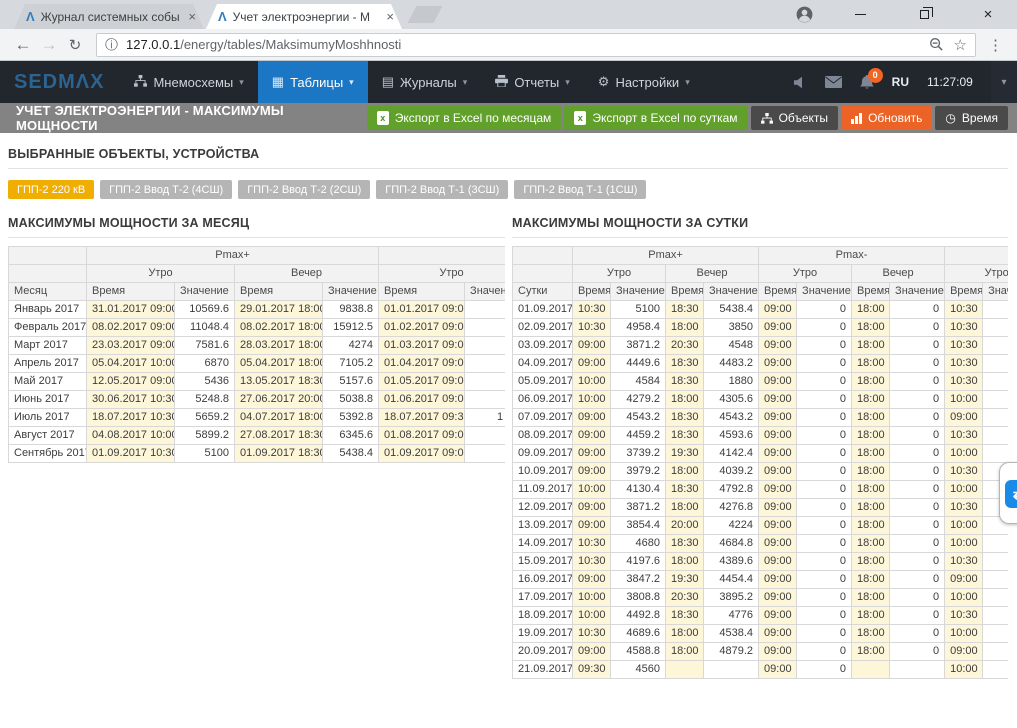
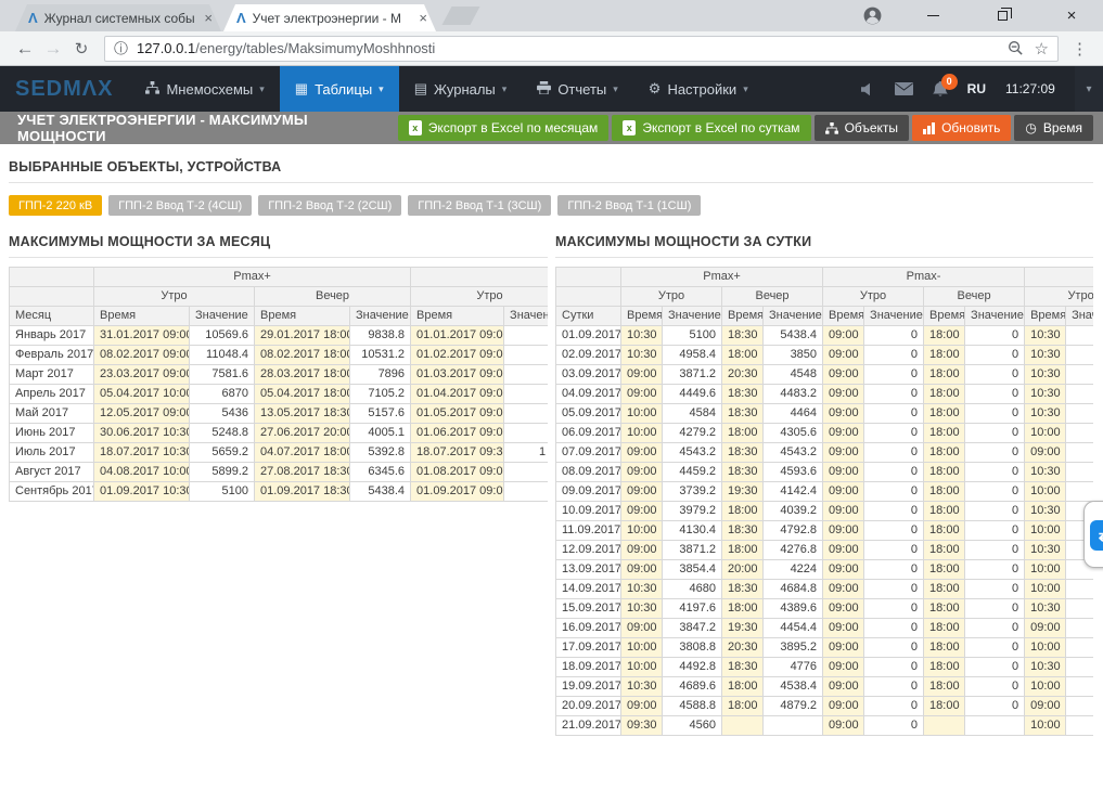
  Λ
  Журнал системных собы
  ×
  Λ
  Учет электроэнергии - М
  ×
  ×
  ←
  →
  ↻
  ⓘ
  127.0.0.1
  /energy/tables/MaksimumyMoshhnosti
  ☆
  ⋮
  SEDMΛX
  Мнемосхемы
  ▾
  ▦
  Таблицы
  ▾
  ▤
  Журналы
  ▾
  Отчеты
  ▾
  ⚙
  Настройки
  ▾
  0
  RU
  11:27:09
  ▾
  УЧЕТ ЭЛЕКТРОЭНЕРГИИ - МАКСИМУМЫ МОЩНОСТИ
  x
  Экспорт в Excel по месяцам
  x
  Экспорт в Excel по суткам
  Объекты
  Обновить
  ◷
  Время
  ВЫБРАННЫЕ ОБЪЕКТЫ, УСТРОЙСТВА
  ГПП-2 220 кВ
  ГПП-2 Ввод Т-2 (4СШ)
  ГПП-2 Ввод Т-2 (2СШ)
  ГПП-2 Ввод Т-1 (3СШ)
  ГПП-2 Ввод Т-1 (1СШ)
  МАКСИМУМЫ МОЩНОСТИ ЗА МЕСЯЦ
  	Утро	Вечер	Утро
  Месяц	Время	Значение	Время	Значение	Время	Значен
  Январь 2017	31.01.2017 09:0	10569.6	29.01.2017 18:0	9838.8	01.01.2017 09:0
- Февраль 2017	08.02.2017 09:0	11048.4	08.02.2017 18:0	15912.5	01.02.2017 09:0
+ Февраль 2017	08.02.2017 09:0	11048.4	08.02.2017 18:0	10531.2	01.02.2017 09:0
- Март 2017	23.03.2017 09:0	7581.6	28.03.2017 18:0	4274	01.03.2017 09:0
+ Март 2017	23.03.2017 09:0	7581.6	28.03.2017 18:0	7896	01.03.2017 09:0
  Апрель 2017	05.04.2017 10:0	6870	05.04.2017 18:0	7105.2	01.04.2017 09:0
  Май 2017	12.05.2017 09:0	5436	13.05.2017 18:3	5157.6	01.05.2017 09:0
- Июнь 2017	30.06.2017 10:3	5248.8	27.06.2017 20:0	5038.8	01.06.2017 09:0
+ Июнь 2017	30.06.2017 10:3	5248.8	27.06.2017 20:0	4005.1	01.06.2017 09:0
  Июль 2017	18.07.2017 10:3	5659.2	04.07.2017 18:0	5392.8	18.07.2017 09:3	1
  Август 2017	04.08.2017 10:0	5899.2	27.08.2017 18:3	6345.6	01.08.2017 09:0
  Сентябрь 201	01.09.2017 10:3	5100	01.09.2017 18:3	5438.4	01.09.2017 09:0
  МАКСИМУМЫ МОЩНОСТИ ЗА СУТКИ
  	Pmax+	Pmax-
  	Утро	Вечер	Утро	Вечер	Утро
  Сутки	Время	Значение	Время	Значение	Время	Значение	Время	Значение	Время	Зна
  01.09.2017	10:30	5100	18:30	5438.4	09:00	0	18:00	0	10:30
  02.09.2017	10:30	4958.4	18:00	3850	09:00	0	18:00	0	10:30
  03.09.2017	09:00	3871.2	20:30	4548	09:00	0	18:00	0	10:30
  04.09.2017	09:00	4449.6	18:30	4483.2	09:00	0	18:00	0	10:30
- 05.09.2017	10:00	4584	18:30	1880	09:00	0	18:00	0	10:30
+ 05.09.2017	10:00	4584	18:30	4464	09:00	0	18:00	0	10:30
  06.09.2017	10:00	4279.2	18:00	4305.6	09:00	0	18:00	0	10:00
  07.09.2017	09:00	4543.2	18:30	4543.2	09:00	0	18:00	0	09:00
  08.09.2017	09:00	4459.2	18:30	4593.6	09:00	0	18:00	0	10:30
  09.09.2017	09:00	3739.2	19:30	4142.4	09:00	0	18:00	0	10:00
  10.09.2017	09:00	3979.2	18:00	4039.2	09:00	0	18:00	0	10:30
  11.09.2017	10:00	4130.4	18:30	4792.8	09:00	0	18:00	0	10:00
  12.09.2017	09:00	3871.2	18:00	4276.8	09:00	0	18:00	0	10:30
  13.09.2017	09:00	3854.4	20:00	4224	09:00	0	18:00	0	10:00
  14.09.2017	10:30	4680	18:30	4684.8	09:00	0	18:00	0	10:00
  15.09.2017	10:30	4197.6	18:00	4389.6	09:00	0	18:00	0	10:30
  16.09.2017	09:00	3847.2	19:30	4454.4	09:00	0	18:00	0	09:00
  17.09.2017	10:00	3808.8	20:30	3895.2	09:00	0	18:00	0	10:00
  18.09.2017	10:00	4492.8	18:30	4776	09:00	0	18:00	0	10:30
  19.09.2017	10:30	4689.6	18:00	4538.4	09:00	0	18:00	0	10:00
  20.09.2017	09:00	4588.8	18:00	4879.2	09:00	0	18:00	0	09:00
  21.09.2017	09:30	4560			09:00	0			10:00
